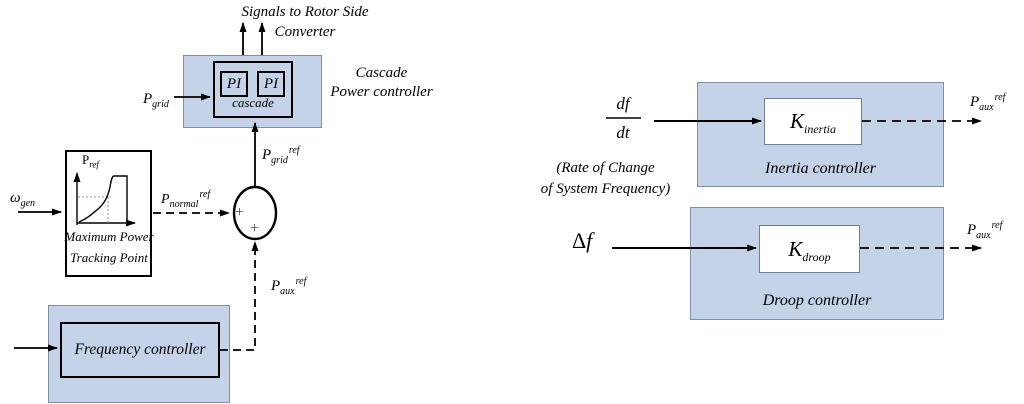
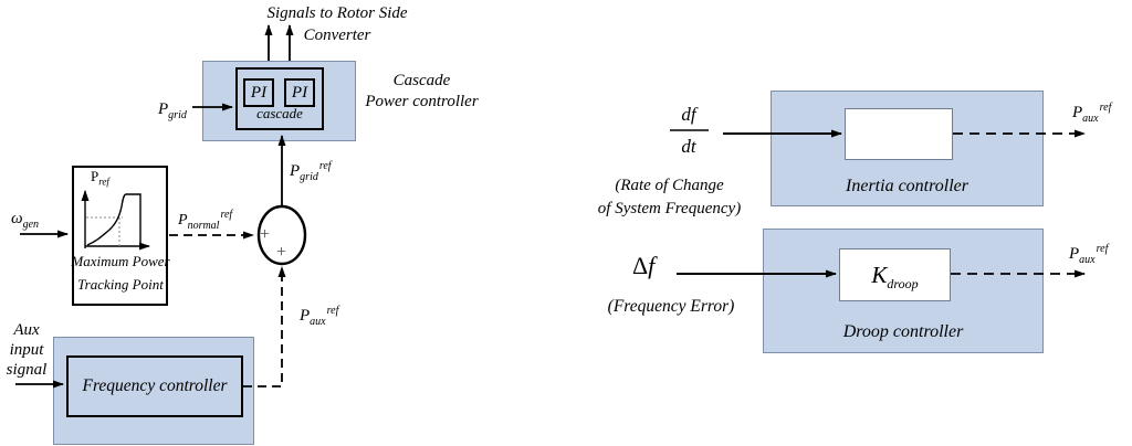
  PI
  PI
  Signals to Rotor Side
  Converter
  Cascade
  Power controller
  cascade
  Pgrid
  Pref
  ωgen
  Maximum Power
  Tracking Point
  Pnormalref
  +
  +
  Pgridref
  Pauxref
+ Aux
+ input
+ signal
  Frequency controller
  df
  dt
  (Rate of Change
  of System Frequency)
- Kinertia
  Inertia controller
  Pauxref
  Δf
+ (Frequency Error)
  Kdroop
  Droop controller
  Pauxref
